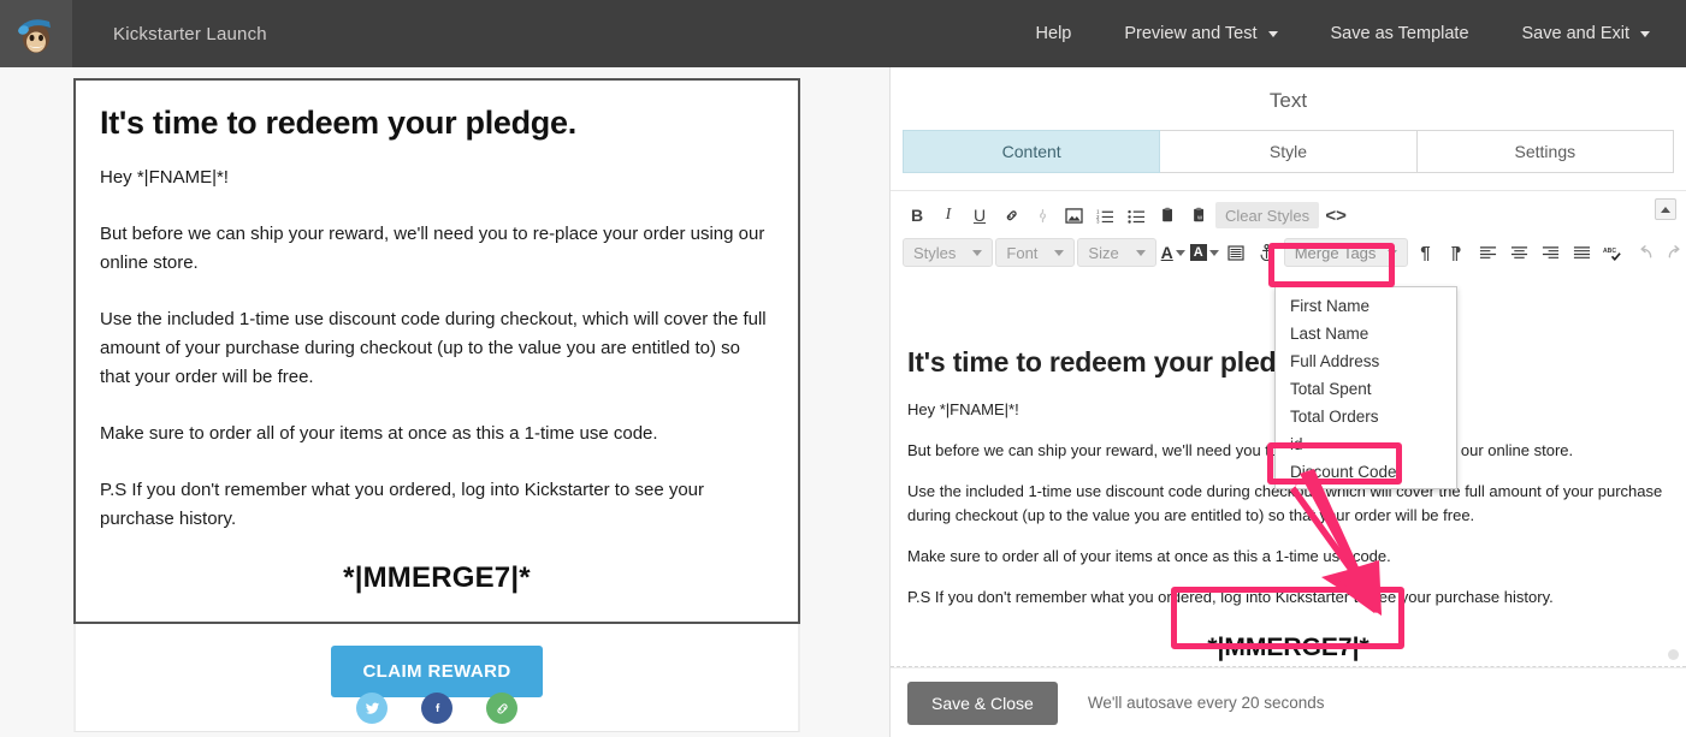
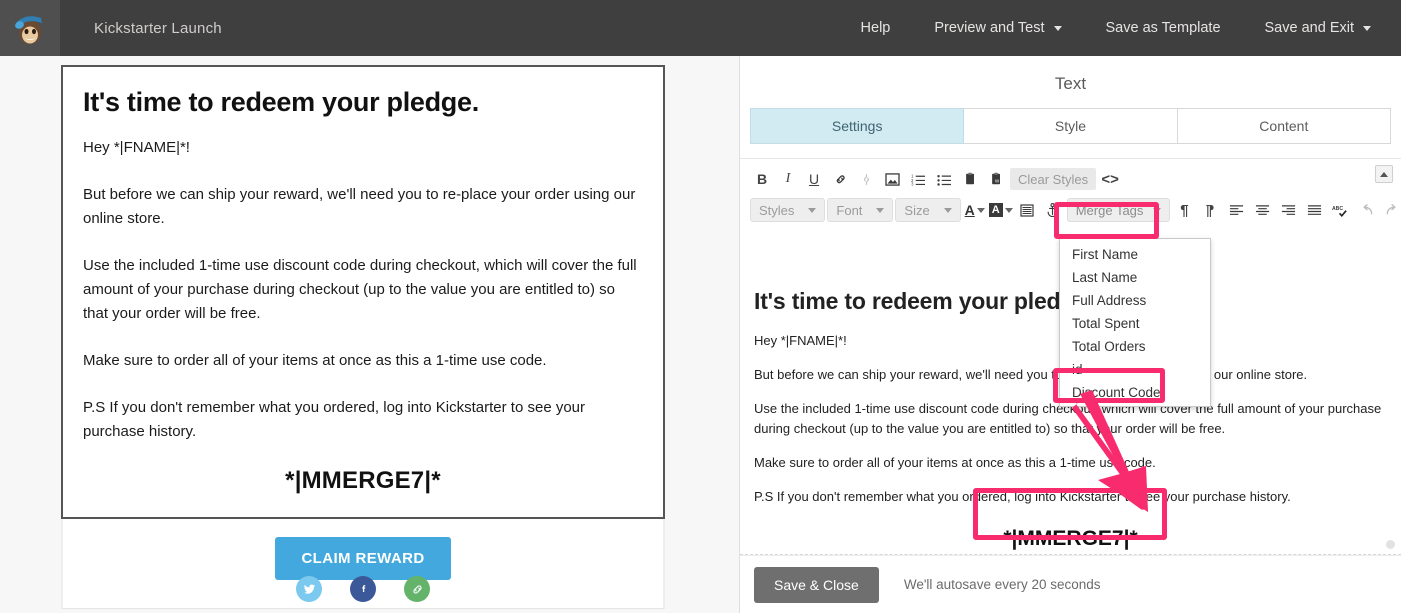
  Kickstarter Launch
  Help
  Preview and Test
  Save as Template
  Save and Exit
  It's time to redeem your pledge.
  Hey *|FNAME|*!
  But before we can ship your reward, we'll need you to re-place your order using our online store.
  Use the included 1-time use discount code during checkout, which will cover the full amount of your purchase during checkout (up to the value you are entitled to) so that your order will be free.
  Make sure to order all of your items at once as this a 1-time use code.
  P.S If you don't remember what you ordered, log into Kickstarter to see your purchase history.
  *|MMERGE7|*
  CLAIM REWARD
  Text
- Content
+ Settings
  Style
- Settings
+ Content
  B
  I
  U
  Clear Styles
  <>
  Styles
  Font
  Size
  A
  A
  Merge Tags
  ¶
  It's time to redeem your pled
  Hey *|FNAME|*!
  But before we can ship your reward, we'll need you t our online store.
  Use the included 1-time use discount code during checou which will cover the full amount of your purchase during checkout (up to the value you are entitled to) so thaur order will be free.
  Make sure to order all of your items at once as this a 1-time us code.
  P.S If you don't remember what you ordered, log into Kickstarteree your purchase history.
  *|MMERGE7|*
  Save & Close
  We'll autosave every 20 seconds
  First Name
  Last Name
  Full Address
  Total Spent
  Total Orders
  id
  Dicount Code
